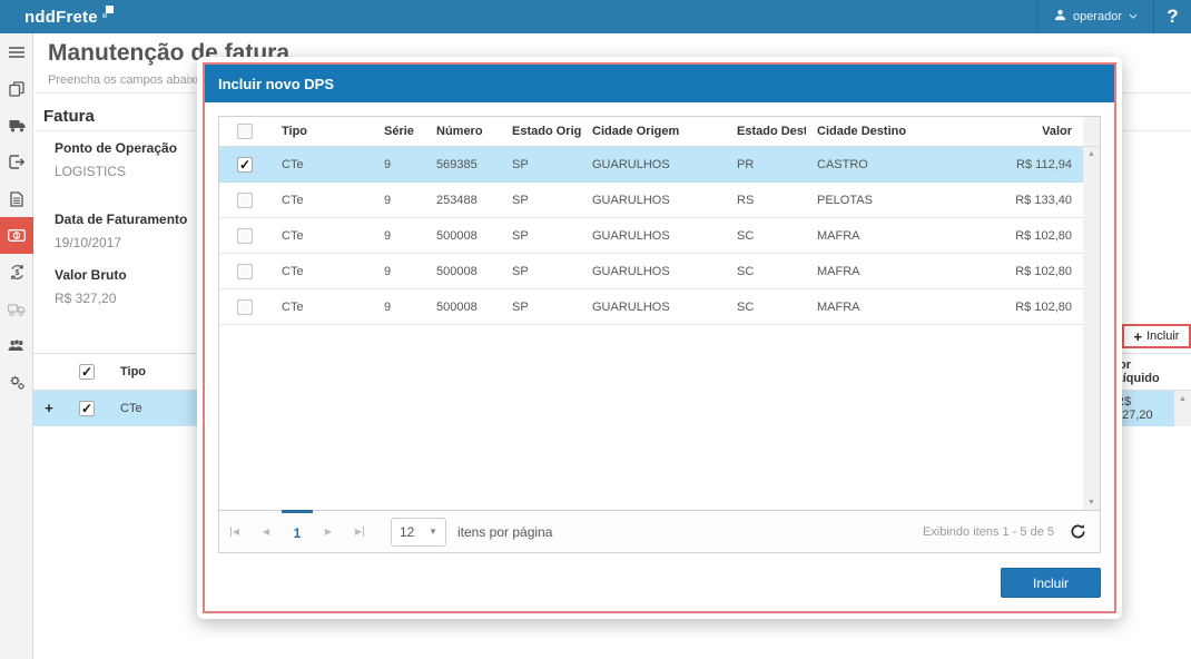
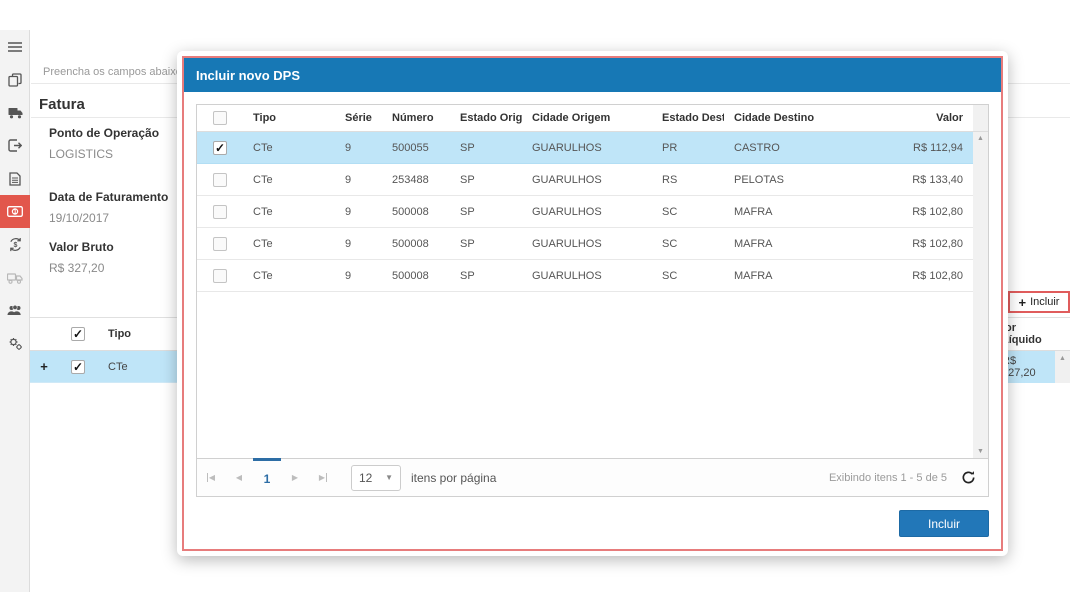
- nddFrete
- operador
- ?
- Manutenção de fatura
  Preencha os campos abaix
  Fatura
  Ponto de Operação
  LOGISTICS
  Data de Faturamento
  19/10/2017
  Valor Bruto
  R$ 327,20
  +
  Incluir
  Tipo
  +
  CTe
  or íquido
  $ 27,20
  Incluir novo DPS
  Tipo
  Série
  Número
  Estado Orig
  Cidade Origem
  Estado Dest
  Cidade Destino
  Valor
  CTe
  9
- 569385
+ 500055
  SP
  GUARULHOS
  PR
  CASTRO
  R$ 112,94
  CTe
  9
  253488
  SP
  GUARULHOS
  RS
  PELOTAS
  R$ 133,40
  CTe
  9
  500008
  SP
  GUARULHOS
  SC
  MAFRA
  R$ 102,80
  CTe
  9
  500008
  SP
  GUARULHOS
  SC
  MAFRA
  R$ 102,80
  CTe
  9
  500008
  SP
  GUARULHOS
  SC
  MAFRA
  R$ 102,80
  ◀
  ◀
  1
  ▶
  ▶
  12
  ▼
  itens por página
  Exibindo itens 1 - 5 de 5
  Incluir
